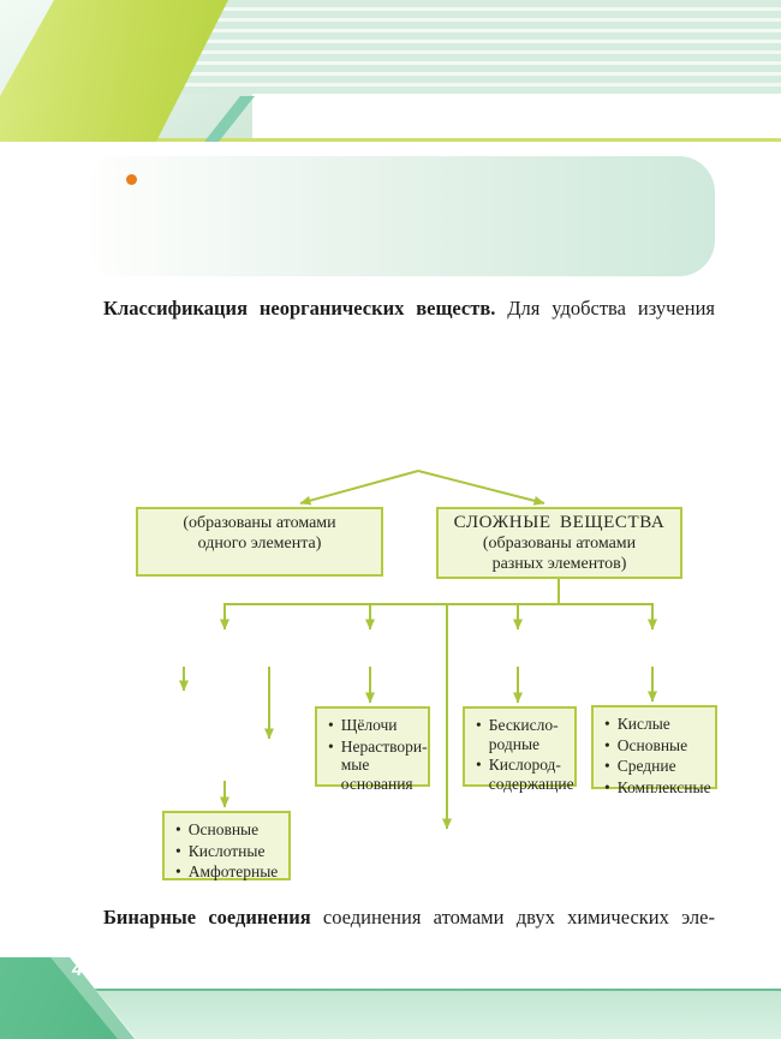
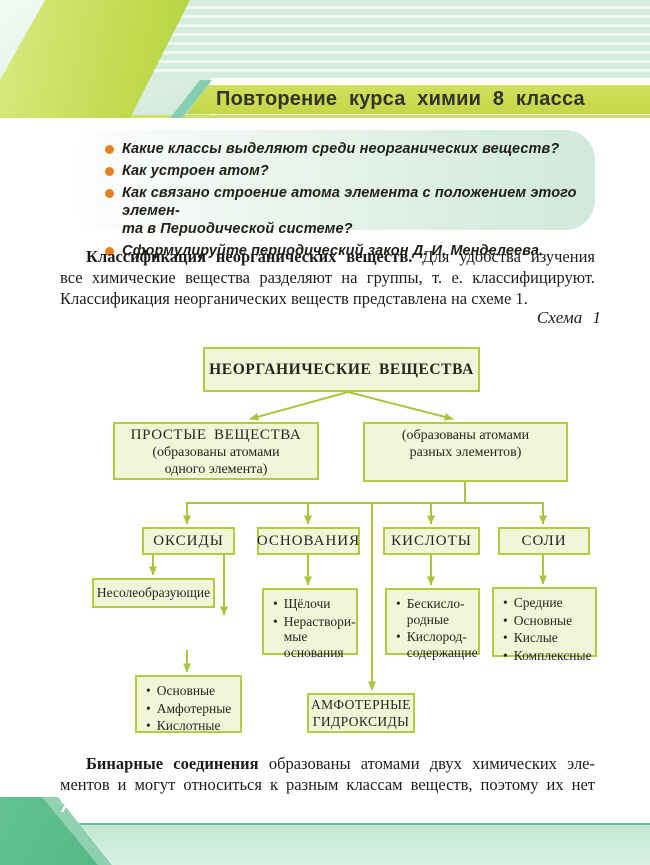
+ Повторение курса химии 8 класса
+ Какие классы выделяют среди неорганических веществ?
+ Как устроен атом?
+ Как связано строение атома элемента с положением этого элемен-
+ та в Периодической системе?
+ Сформулируйте периодический закон Д. И. Менделеева.
  Классификация неорганических веществ. Для удобства изучения
+ все химические вещества разделяют на группы, т. е. классифицируют.
+ Классификация неорганических веществ представлена на схеме 1.
+ Схема 1
+ НЕОРГАНИЧЕСКИЕ ВЕЩЕСТВА
+ ПРОСТЫЕ ВЕЩЕСТВА
  (образованы атомами
  одного элемента)
- СЛОЖНЫЕ ВЕЩЕСТВА
  (образованы атомами
  разных элементов)
+ ОКСИДЫ
+ ОСНОВАНИЯ
+ КИСЛОТЫ
+ СОЛИ
+ Несолеобразующие
  •
  Основные
  •
- Кислотные
+ Амфотерные
  •
- Амфотерные
+ Кислотные
  •
  Щёлочи
  •
  Нераствори-
  мые
  основания
  •
  Бескисло-
  родные
  •
  Кислород-
  содержащие
  •
- Кислые
+ Средние
  •
  Основные
  •
- Средние
+ Кислые
  •
  Комплексные
+ АМФОТЕРНЫЕ
+ ГИДРОКСИДЫ
- Бинарные соединения соединения атомами двух химических эле-
+ Бинарные соединения образованы атомами двух химических эле-
+ ментов и могут относиться к разным классам веществ, поэтому их нет
- 4
+ 7
